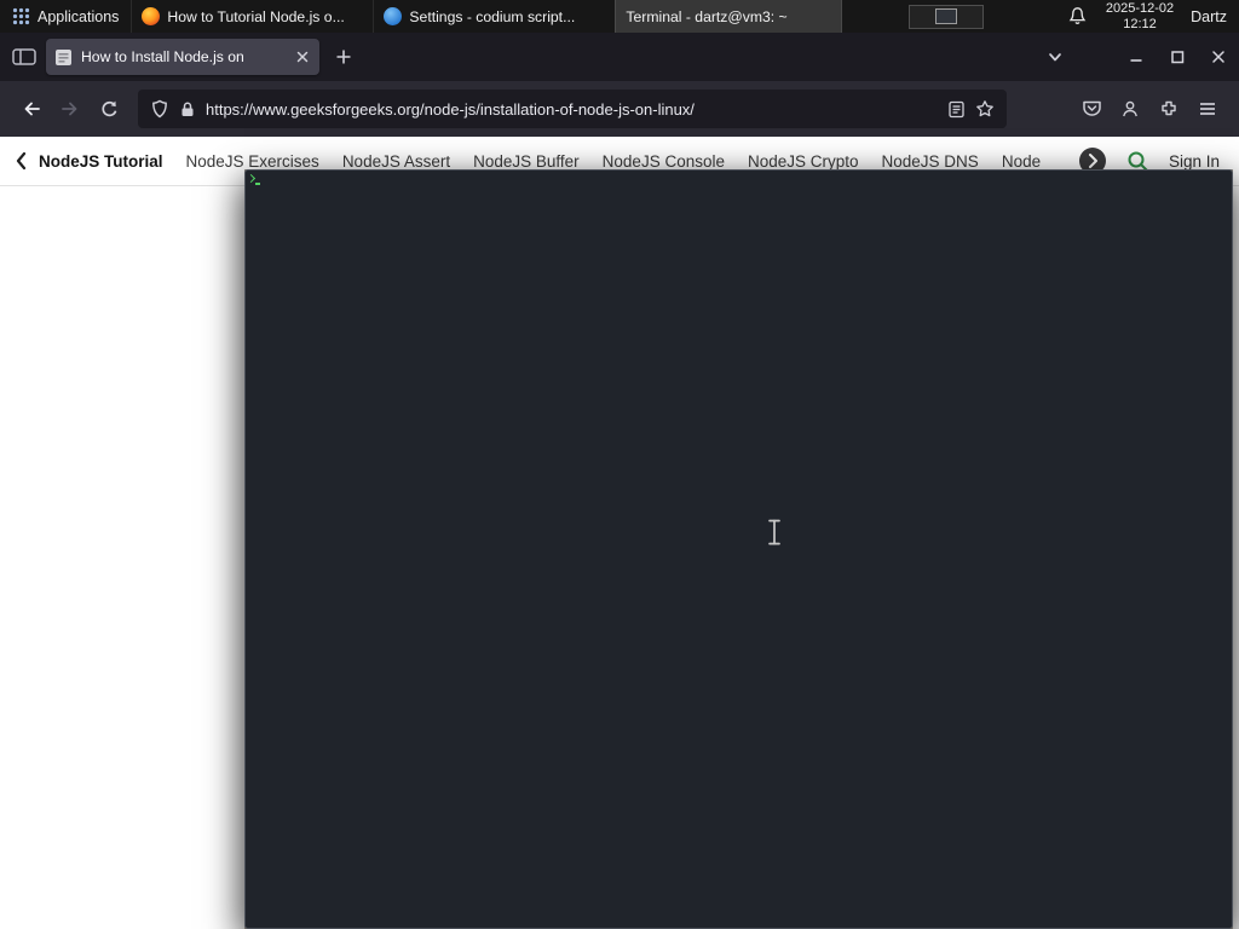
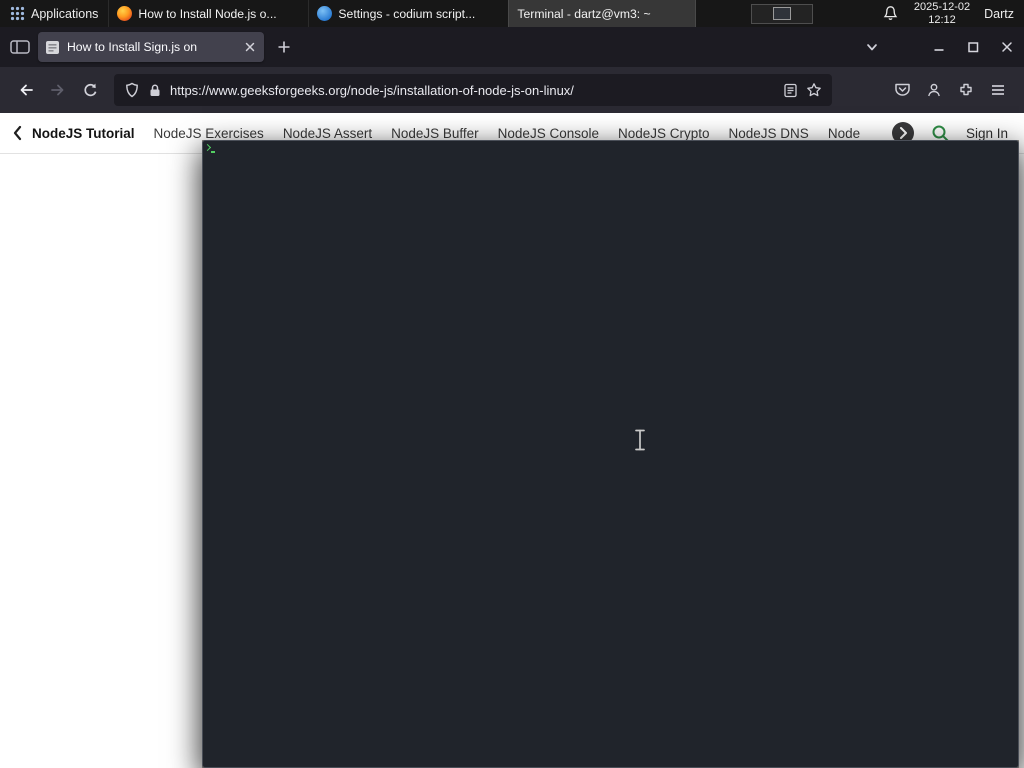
  Applications
- How to Tutorial Node.js o...
+ How to Install Node.js o...
  Settings - codium script...
  Terminal - dartz@vm3: ~
  2025-12-02
  12:12
  Dartz
- How to Install Node.js on
+ How to Install Sign.js on
  https://www.geeksforgeeks.org/node-js/installation-of-node-js-on-linux/
  NodeJS Tutorial
  NodeJS Exercises
  NodeJS Assert
  NodeJS Buffer
  NodeJS Console
  NodeJS Crypto
  NodeJS DNS
  Node
  Sign In
